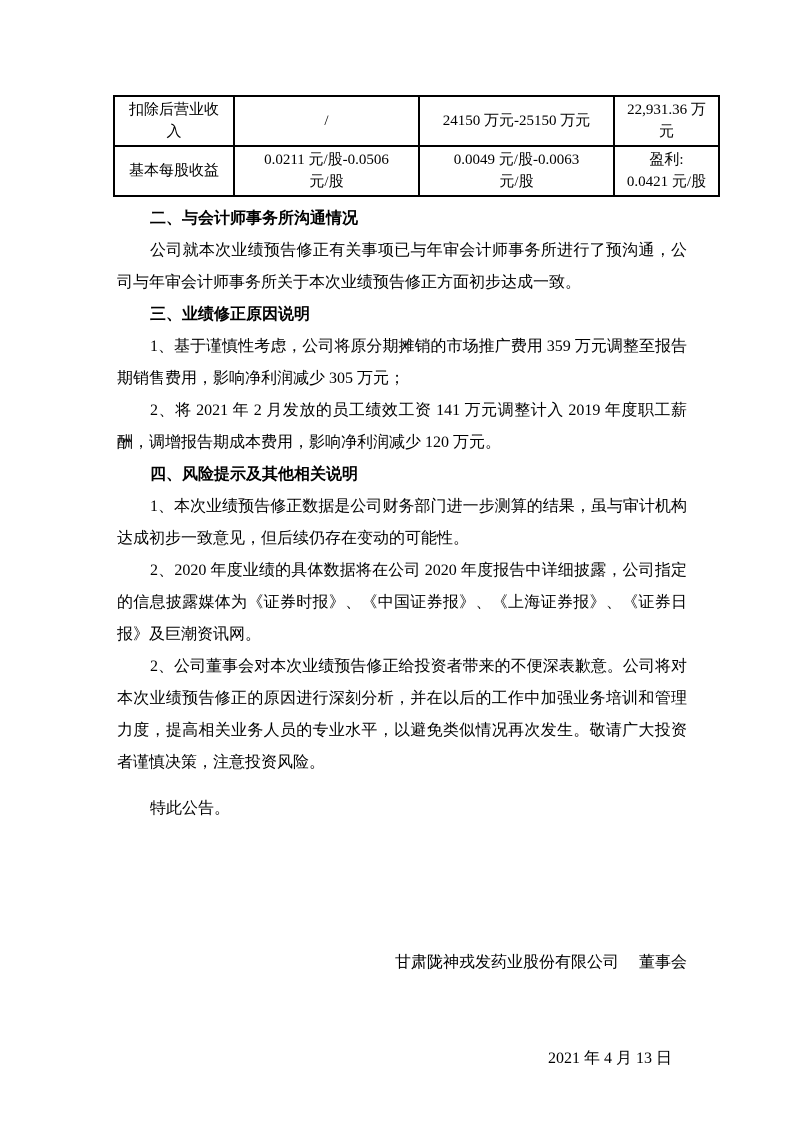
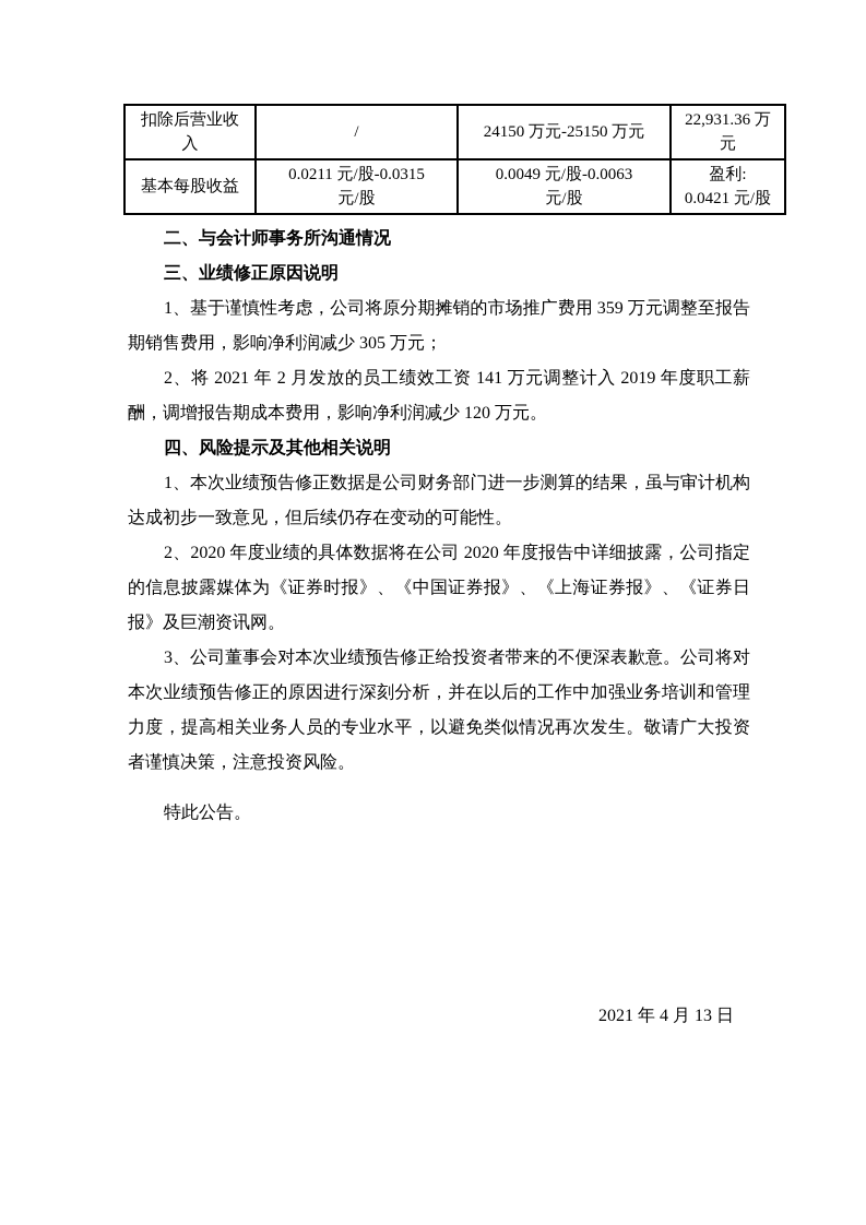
  扣除后营业收 入	/	24150 万元-25150 万元	22,931.36 万 元
- 基本每股收益	0.0211 元/股-0.0506 元/股	0.0049 元/股-0.0063 元/股	盈利: 0.0421 元/股
+ 基本每股收益	0.0211 元/股-0.0315 元/股	0.0049 元/股-0.0063 元/股	盈利: 0.0421 元/股
  二、与会计师事务所沟通情况
- 公司就本次业绩预告修正有关事项已与年审会计师事务所进行了预沟通，公司与年审会计师事务所关于本次业绩预告修正方面初步达成一致。
  三、业绩修正原因说明
  1、基于谨慎性考虑，公司将原分期摊销的市场推广费用 359 万元调整至报告期销售费用，影响净利润减少 305 万元；
  2、将 2021 年 2 月发放的员工绩效工资 141 万元调整计入 2019 年度职工薪酬，调增报告期成本费用，影响净利润减少 120 万元。
  四、风险提示及其他相关说明
  1、本次业绩预告修正数据是公司财务部门进一步测算的结果，虽与审计机构达成初步一致意见，但后续仍存在变动的可能性。
  2、2020 年度业绩的具体数据将在公司 2020 年度报告中详细披露，公司指定的信息披露媒体为《证券时报》、《中国证券报》、《上海证券报》、《证券日报》及巨潮资讯网。
- 2、公司董事会对本次业绩预告修正给投资者带来的不便深表歉意。公司将对本次业绩预告修正的原因进行深刻分析，并在以后的工作中加强业务培训和管理力度，提高相关业务人员的专业水平，以避免类似情况再次发生。敬请广大投资者谨慎决策，注意投资风险。
+ 3、公司董事会对本次业绩预告修正给投资者带来的不便深表歉意。公司将对本次业绩预告修正的原因进行深刻分析，并在以后的工作中加强业务培训和管理力度，提高相关业务人员的专业水平，以避免类似情况再次发生。敬请广大投资者谨慎决策，注意投资风险。
  特此公告。
- 甘肃陇神戎发药业股份有限公司 董事会
  2021 年 4 月 13 日
